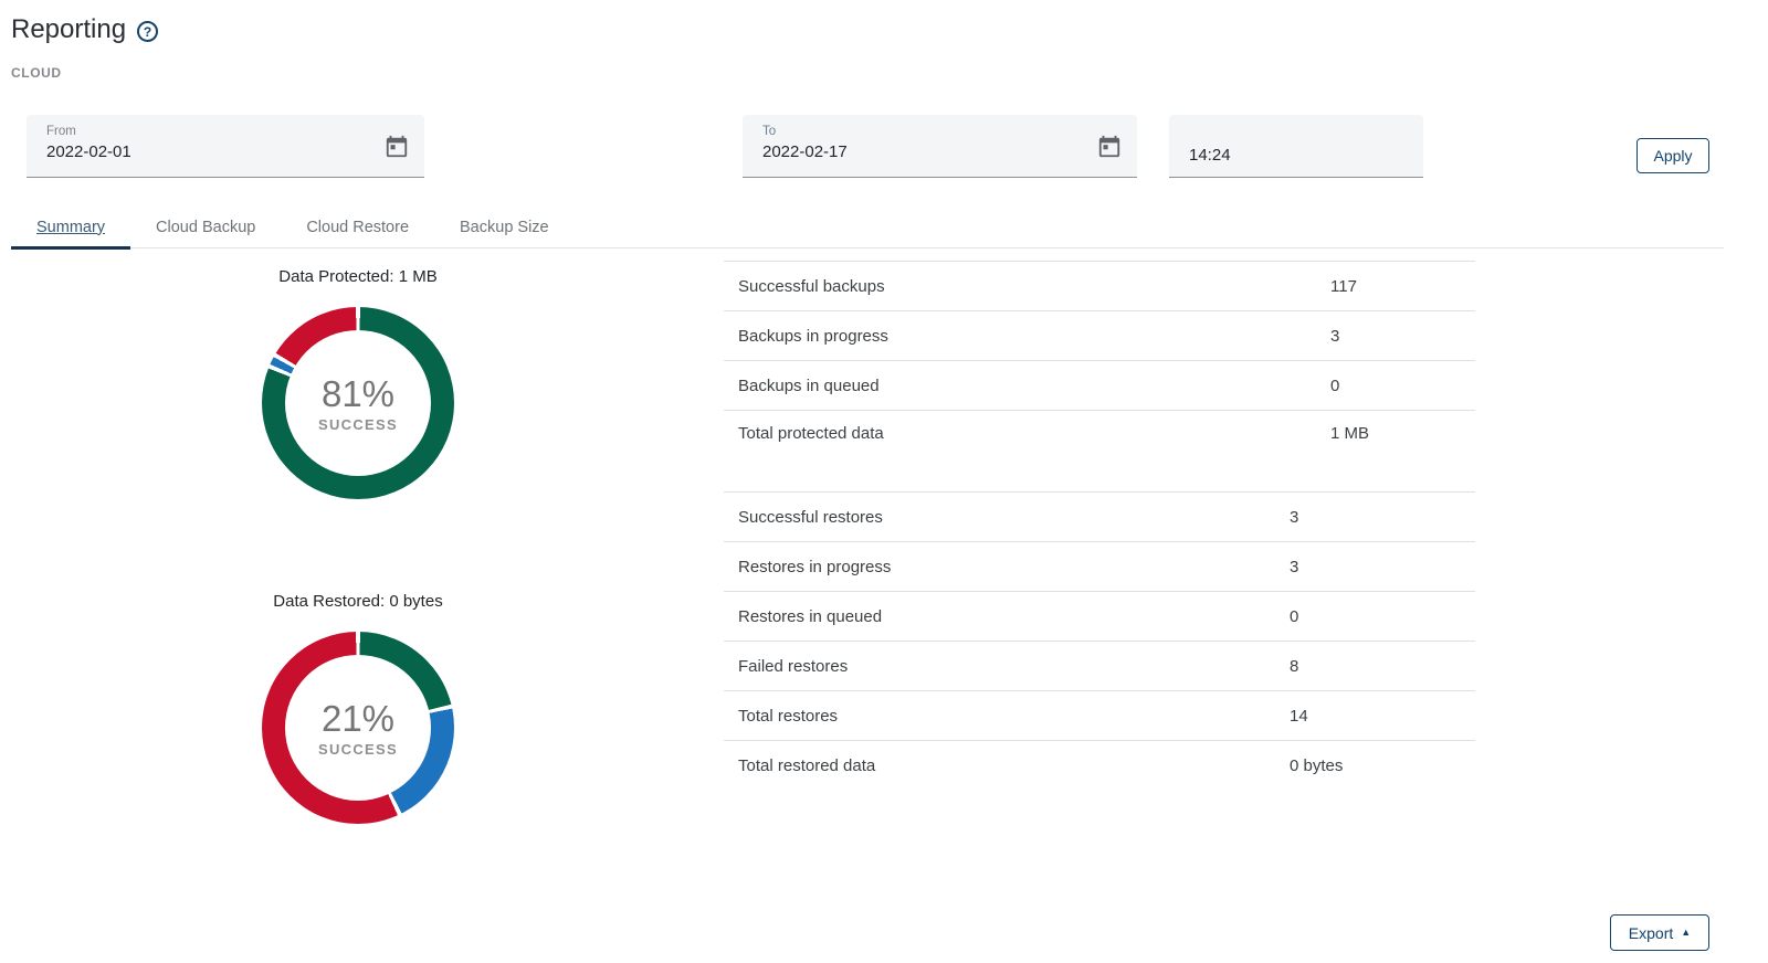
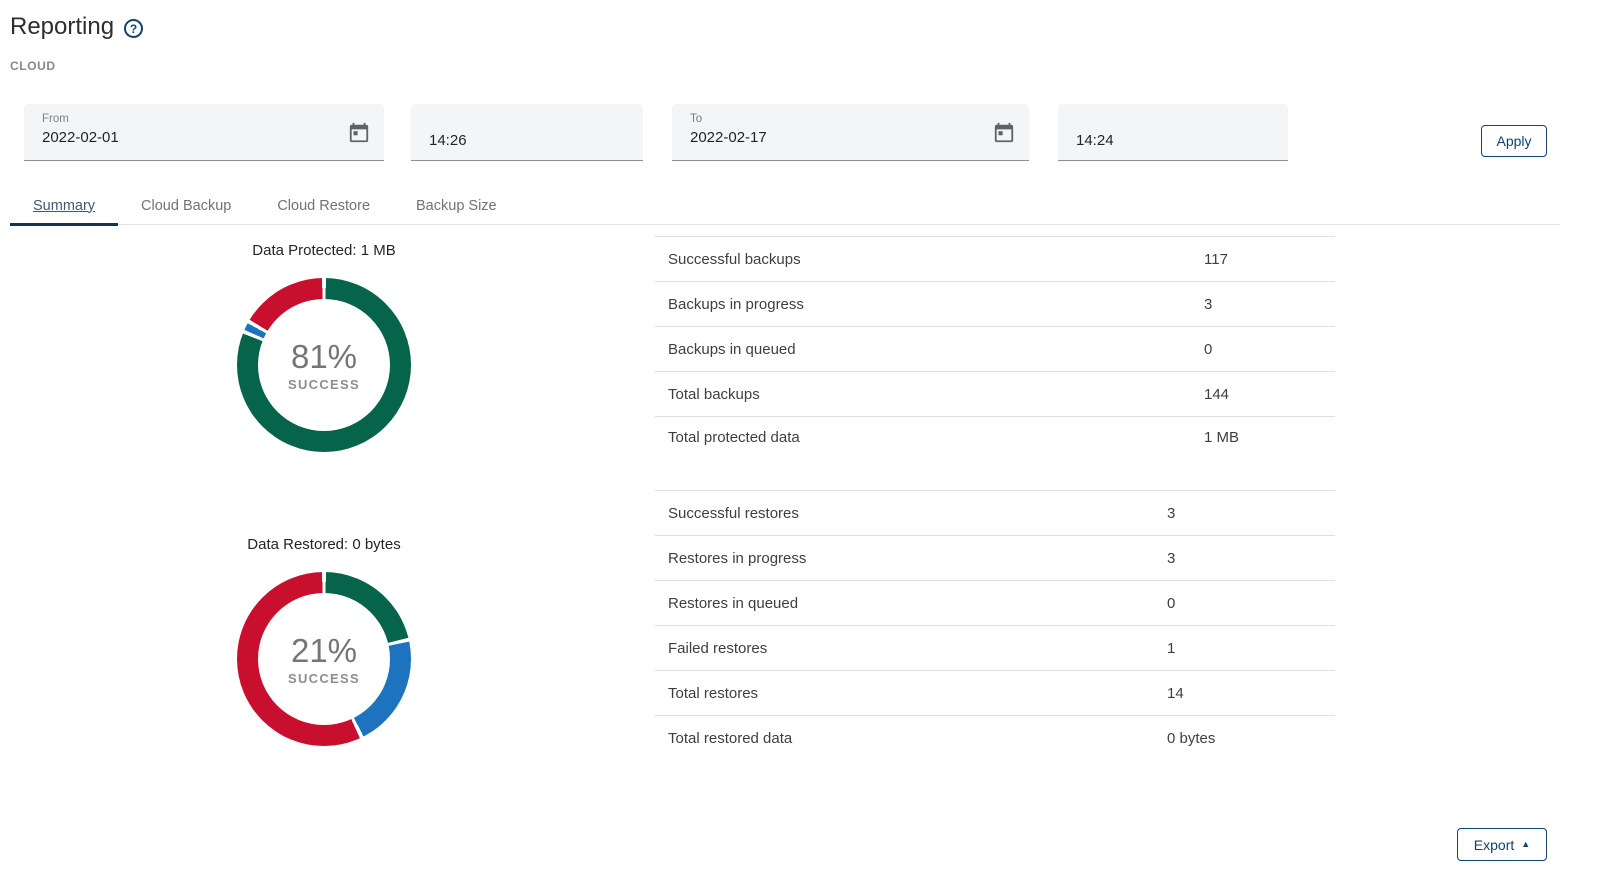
  Reporting
  ?
  CLOUD
  From
  2022-02-01
+ 14:26
  To
  2022-02-17
  14:24
  Apply
  Summary
  Cloud Backup
  Cloud Restore
  Backup Size
  Data Protected: 1 MB
  81%
  SUCCESS
  Data Restored: 0 bytes
  21%
  SUCCESS
  Successful backups
  117
  Backups in progress
  3
  Backups in queued
  0
+ Total backups
+ 144
  Total protected data
  1 MB
  Successful restores
  3
  Restores in progress
  3
  Restores in queued
  0
  Failed restores
- 8
+ 1
  Total restores
  14
  Total restored data
  0 bytes
  Export
  ▲
